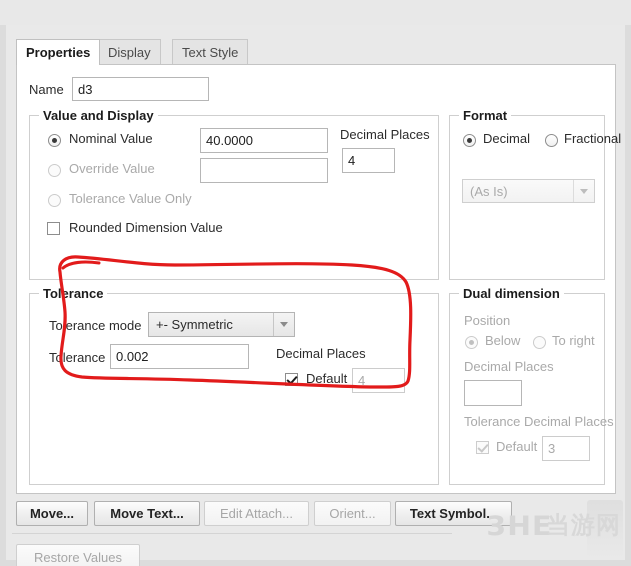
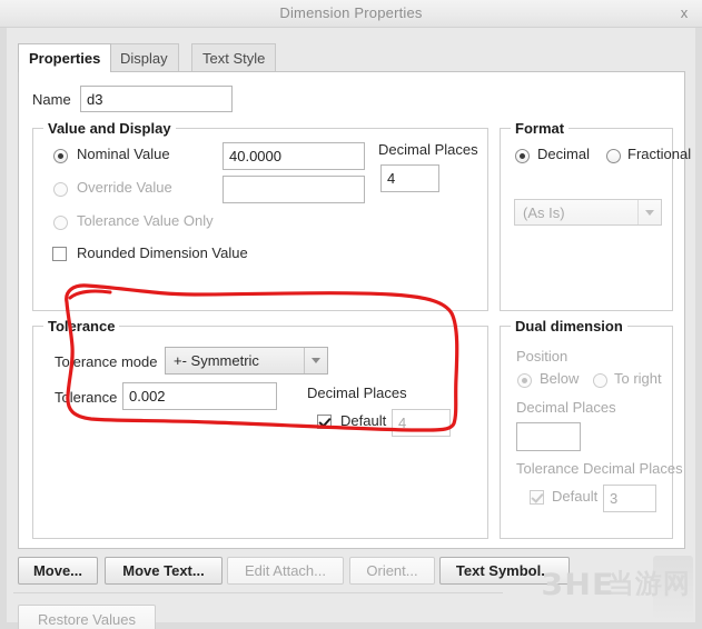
+ Dimension Properties
+ x
  Properties
  Display
  Text Style
  Name
  d3
  Value and Display
  Nominal Value
  40.0000
  Decimal Places
  4
  Override Value
  Tolerance Value Only
  Rounded Dimension Value
  Format
  Decimal
  Fractional
  (As Is)
  Tolerance
  Toerance mode
  +- Symmetric
  Tolerance
  0.002
  Decimal Places
  Default
  4
  Dual dimension
  Position
  Below
  To right
  Decimal Places
  Tolerance Decimal Places
  Default
  3
  Move...
  Move Text...
  Edit Attach...
  Orient...
  Text Symbol...
  Restore Values
  3HE
